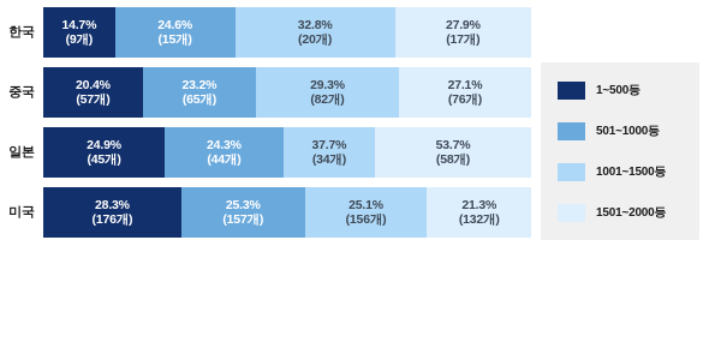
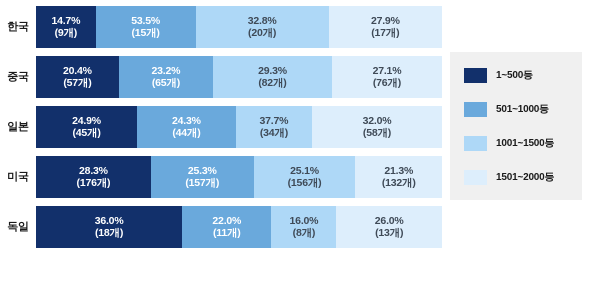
  한국
  14.7%
  (9개)
- 24.6%
+ 53.5%
  (15개)
  32.8%
  (20개)
  27.9%
  (17개)
  중국
  20.4%
  (57개)
  23.2%
  (65개)
  29.3%
  (82개)
  27.1%
  (76개)
  일본
  24.9%
  (45개)
  24.3%
  (44개)
  37.7%
  (34개)
- 53.7%
+ 32.0%
  (58개)
  미국
  28.3%
  (176개)
  25.3%
  (157개)
  25.1%
  (156개)
  21.3%
  (132개)
+ 독일
+ 36.0%
+ (18개)
+ 22.0%
+ (11개)
+ 16.0%
+ (8개)
+ 26.0%
+ (13개)
  1~500등
  501~1000등
  1001~1500등
  1501~2000등
